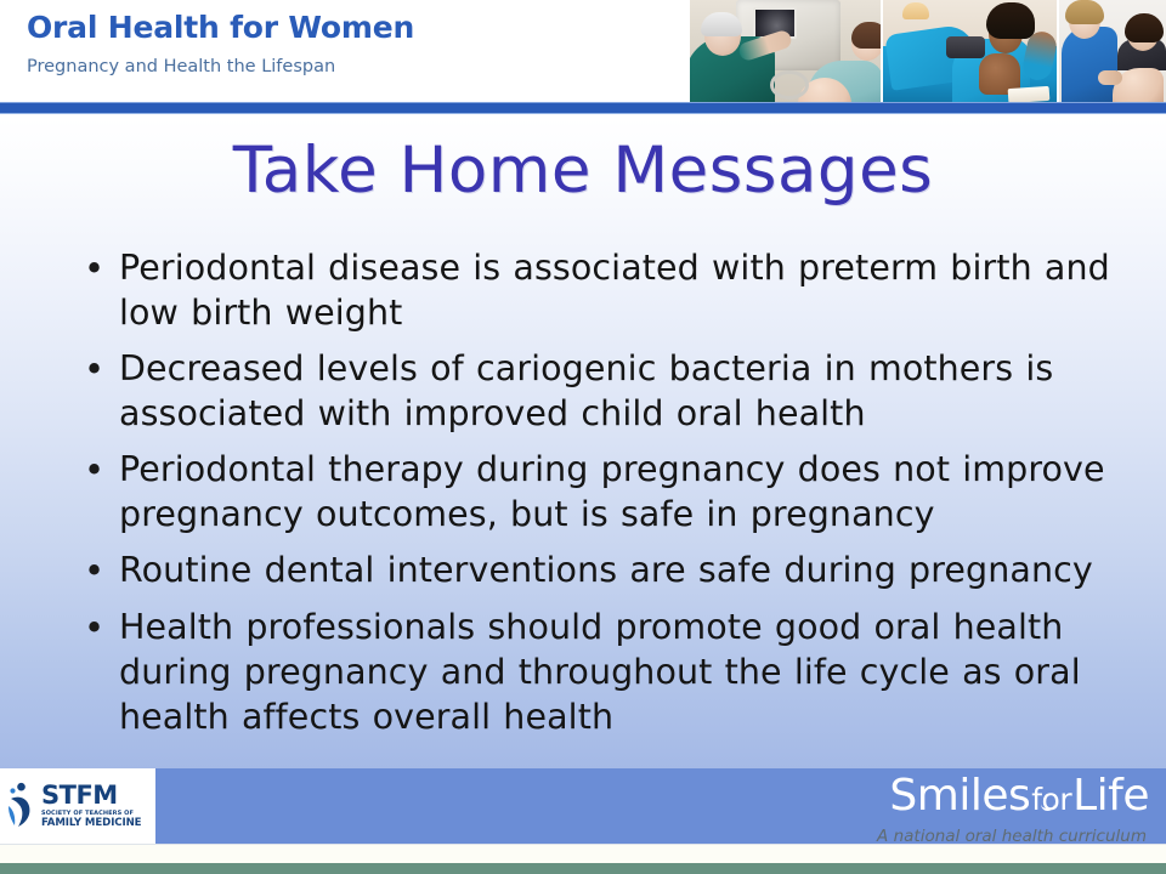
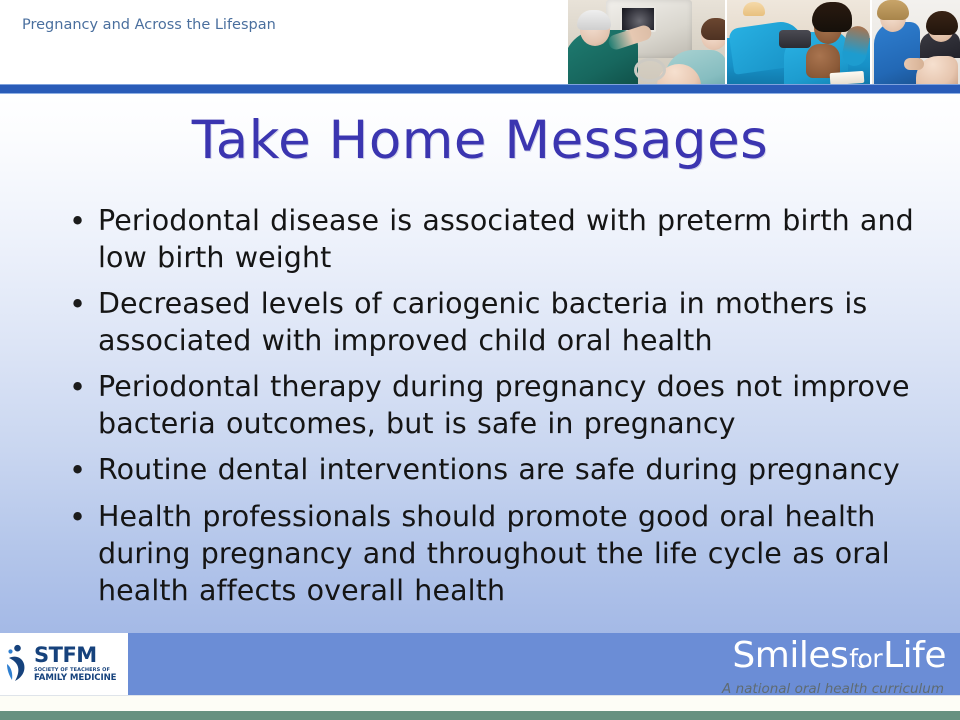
- Oral Health for Women
- Pregnancy and Health the Lifespan
+ Pregnancy and Across the Lifespan
  Take Home Messages
  •
  Periodontal disease is associated with preterm birth and low birth weight
  •
  Decreased levels of cariogenic bacteria in mothers is associated with improved child oral health
  •
- Periodontal therapy during pregnancy does not improve pregnancy outcomes, but is safe in pregnancy
+ Periodontal therapy during pregnancy does not improve bacteria outcomes, but is safe in pregnancy
  •
  Routine dental interventions are safe during pregnancy
  •
  Health professionals should promote good oral health during pregnancy and throughout the life cycle as oral health affects overall health
  STFM
  FAMILY MEDICINE
  SmilesforLife
  A national oral health curriculum
